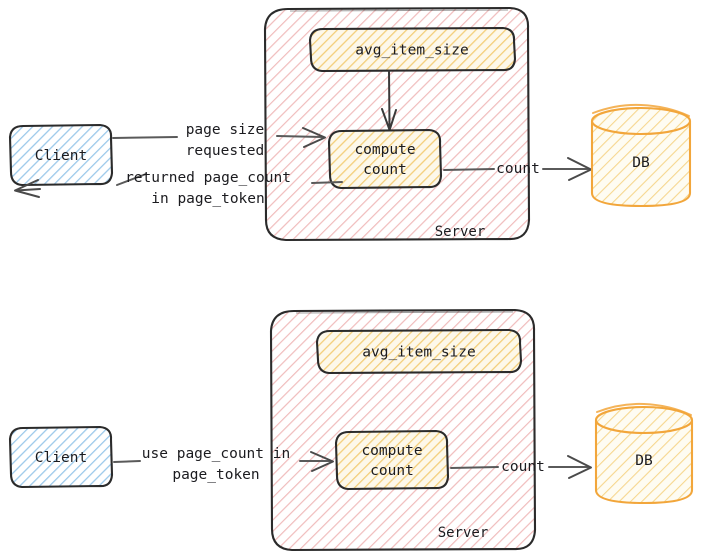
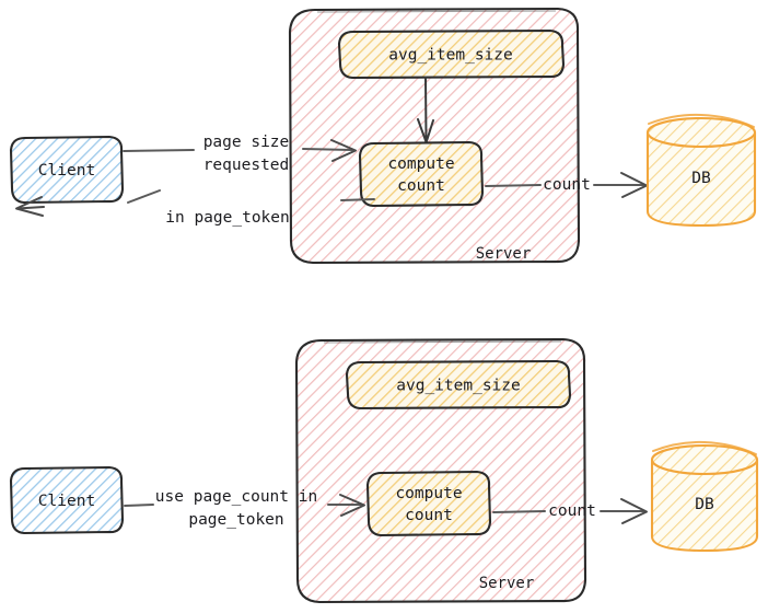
  Server
  avg_item_size
  compute
  count
  Client
  page size
  requested
- returned page_count
  in page_token
  count
  DB
  Server
  avg_item_size
  compute
  count
  Client
  use page_count in
  page_token
  count
  DB
